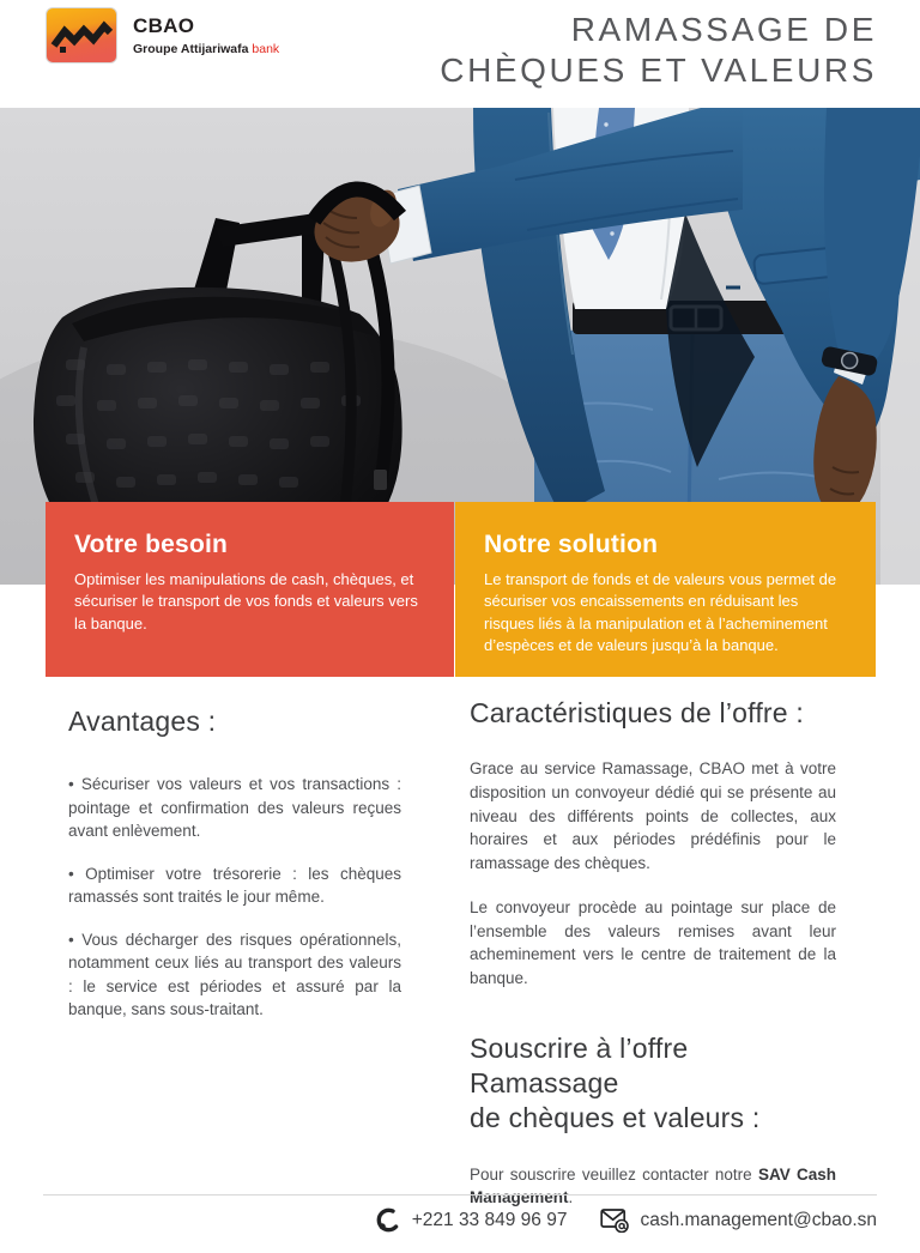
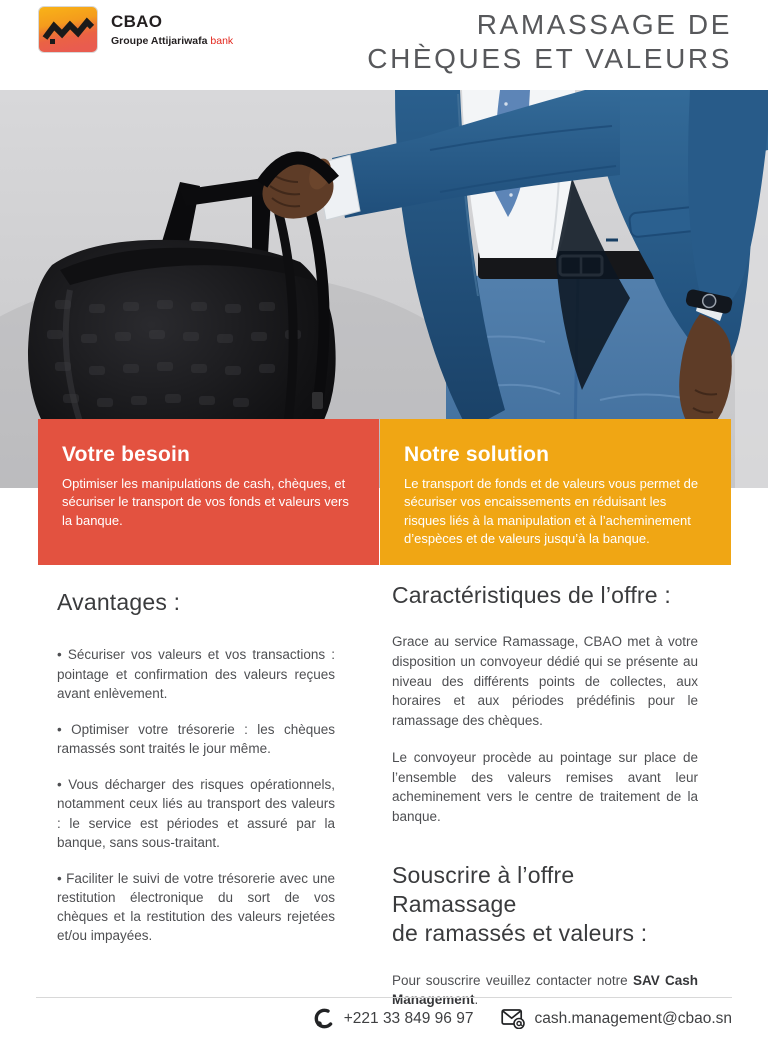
  CBAO
  Groupe Attijariwafa bank
  RAMASSAGE DE
  CHÈQUES ET VALEURS
  Votre besoin
  Optimiser les manipulations de cash, chèques, et sécuriser le transport de vos fonds et valeurs vers la banque.
  Notre solution
  Le transport de fonds et de valeurs vous permet de sécuriser vos encaissements en réduisant les risques liés à la manipulation et à l’acheminement d’espèces et de valeurs jusqu’à la banque.
  Avantages :
  Sécuriser vos valeurs et vos transactions : pointage et confirmation des valeurs reçues avant enlèvement.
  Optimiser votre trésorerie : les chèques ramassés sont traités le jour même.
  Vous décharger des risques opérationnels, notamment ceux liés au transport des valeurs : le service est périodes et assuré par la banque, sans sous-traitant.
+ Faciliter le suivi de votre trésorerie avec une restitution électronique du sort de vos chèques et la restitution des valeurs rejetées et/ou impayées.
  Caractéristiques de l’offre :
  Grace au service Ramassage, CBAO met à votre disposition un convoyeur dédié qui se présente au niveau des différents points de collectes, aux horaires et aux périodes prédéfinis pour le ramassage des chèques.
  Le convoyeur procède au pointage sur place de l’ensemble des valeurs remises avant leur acheminement vers le centre de traitement de la banque.
  Souscrire à l’offre Ramassage
- de chèques et valeurs :
+ de ramassés et valeurs :
  Pour souscrire veuillez contacter notre SAV Cash Management.
  +221 33 849 96 97
  cash.management@cbao.sn
